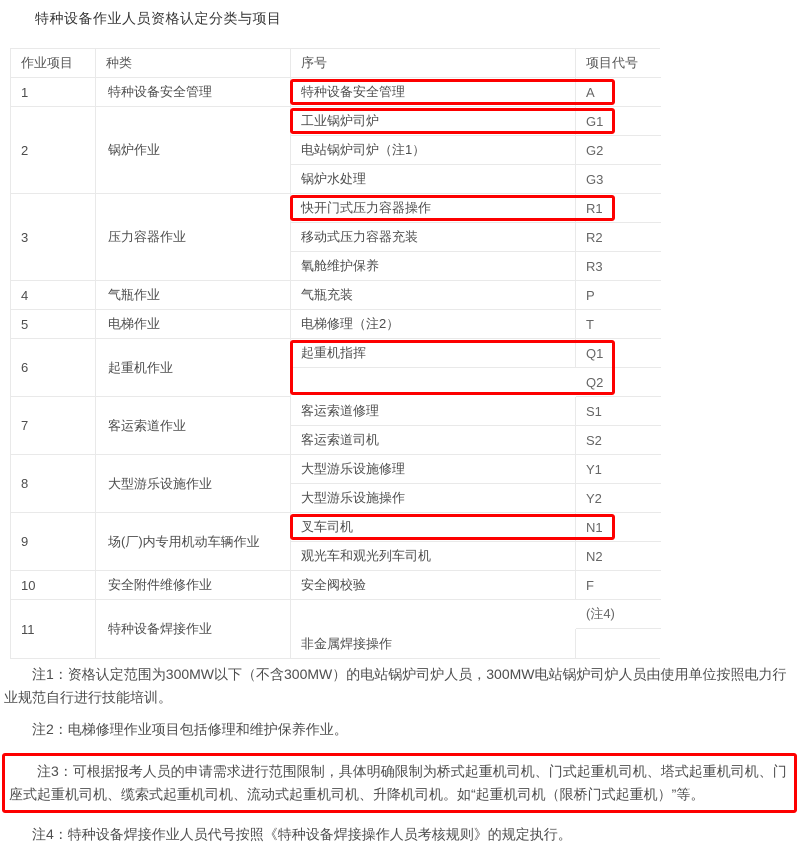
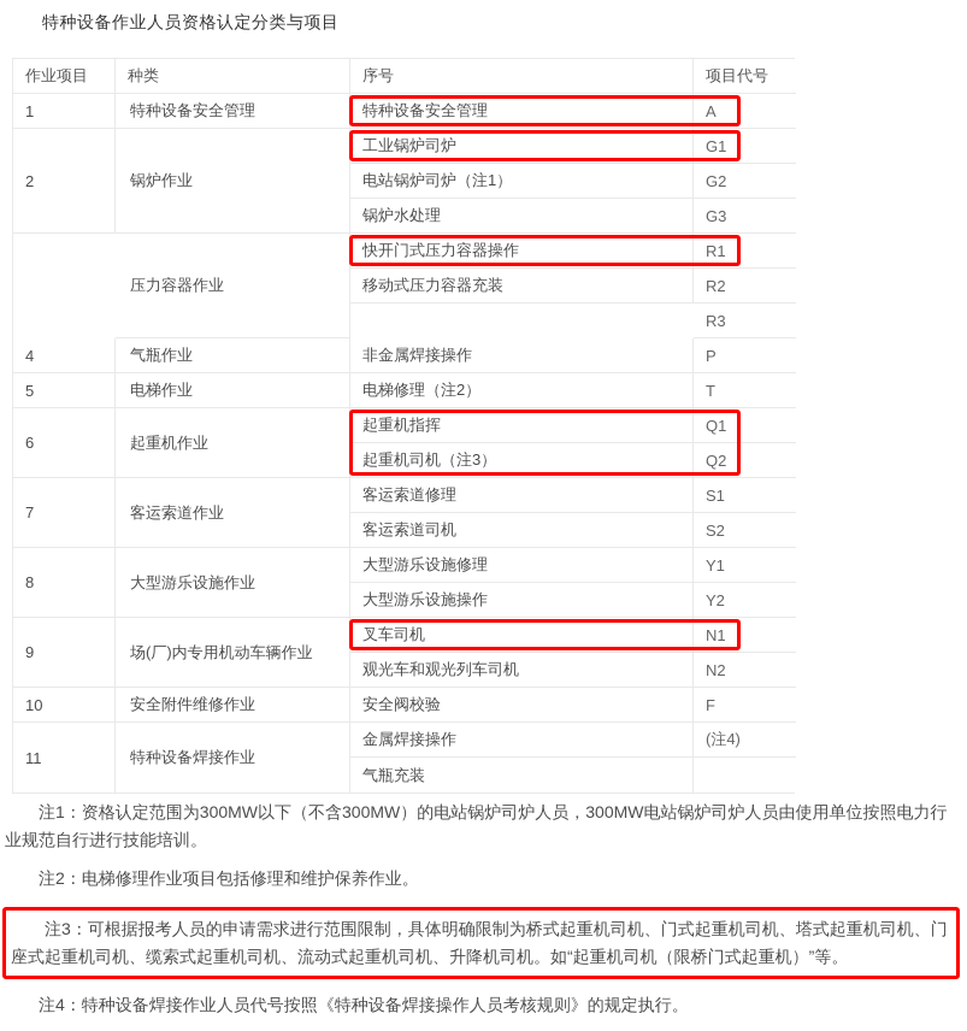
  特种设备作业人员资格认定分类与项目
  作业项目
  种类
  序号
  项目代号
  1
  特种设备安全管理
  特种设备安全管理
  A
  2
  锅炉作业
  工业锅炉司炉
  G1
  电站锅炉司炉（注1）
  G2
  锅炉水处理
  G3
- 3
  压力容器作业
  快开门式压力容器操作
  R1
  移动式压力容器充装
  R2
- 氧舱维护保养
  R3
  4
  气瓶作业
- 气瓶充装
+ 非金属焊接操作
  P
  5
  电梯作业
  电梯修理（注2）
  T
  6
  起重机作业
  起重机指挥
  Q1
+ 起重机司机（注3）
  Q2
  7
  客运索道作业
  客运索道修理
  S1
  客运索道司机
  S2
  8
  大型游乐设施作业
  大型游乐设施修理
  Y1
  大型游乐设施操作
  Y2
  9
  场(厂)内专用机动车辆作业
  叉车司机
  N1
  观光车和观光列车司机
  N2
  10
  安全附件维修作业
  安全阀校验
  F
  11
  特种设备焊接作业
+ 金属焊接操作
  (注4)
- 非金属焊接操作
+ 气瓶充装
  注1：资格认定范围为300MW以下（不含300MW）的电站锅炉司炉人员，300MW电站锅炉司炉人员由使用单位按照电力行业规范自行进行技能培训。
  注2：电梯修理作业项目包括修理和维护保养作业。
  注3：可根据报考人员的申请需求进行范围限制，具体明确限制为桥式起重机司机、门式起重机司机、塔式起重机司机、门座式起重机司机、缆索式起重机司机、流动式起重机司机、升降机司机。如“起重机司机（限桥门式起重机）”等。
  注4：特种设备焊接作业人员代号按照《特种设备焊接操作人员考核规则》的规定执行。
